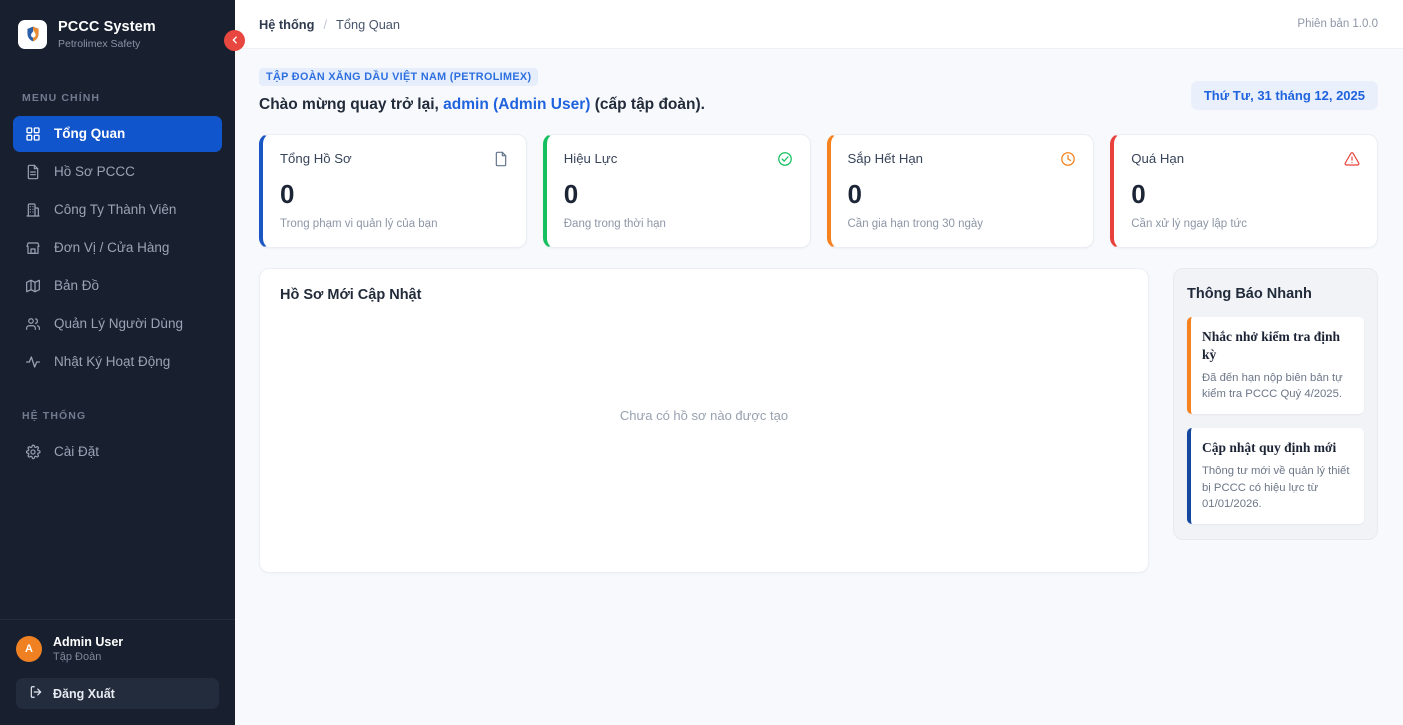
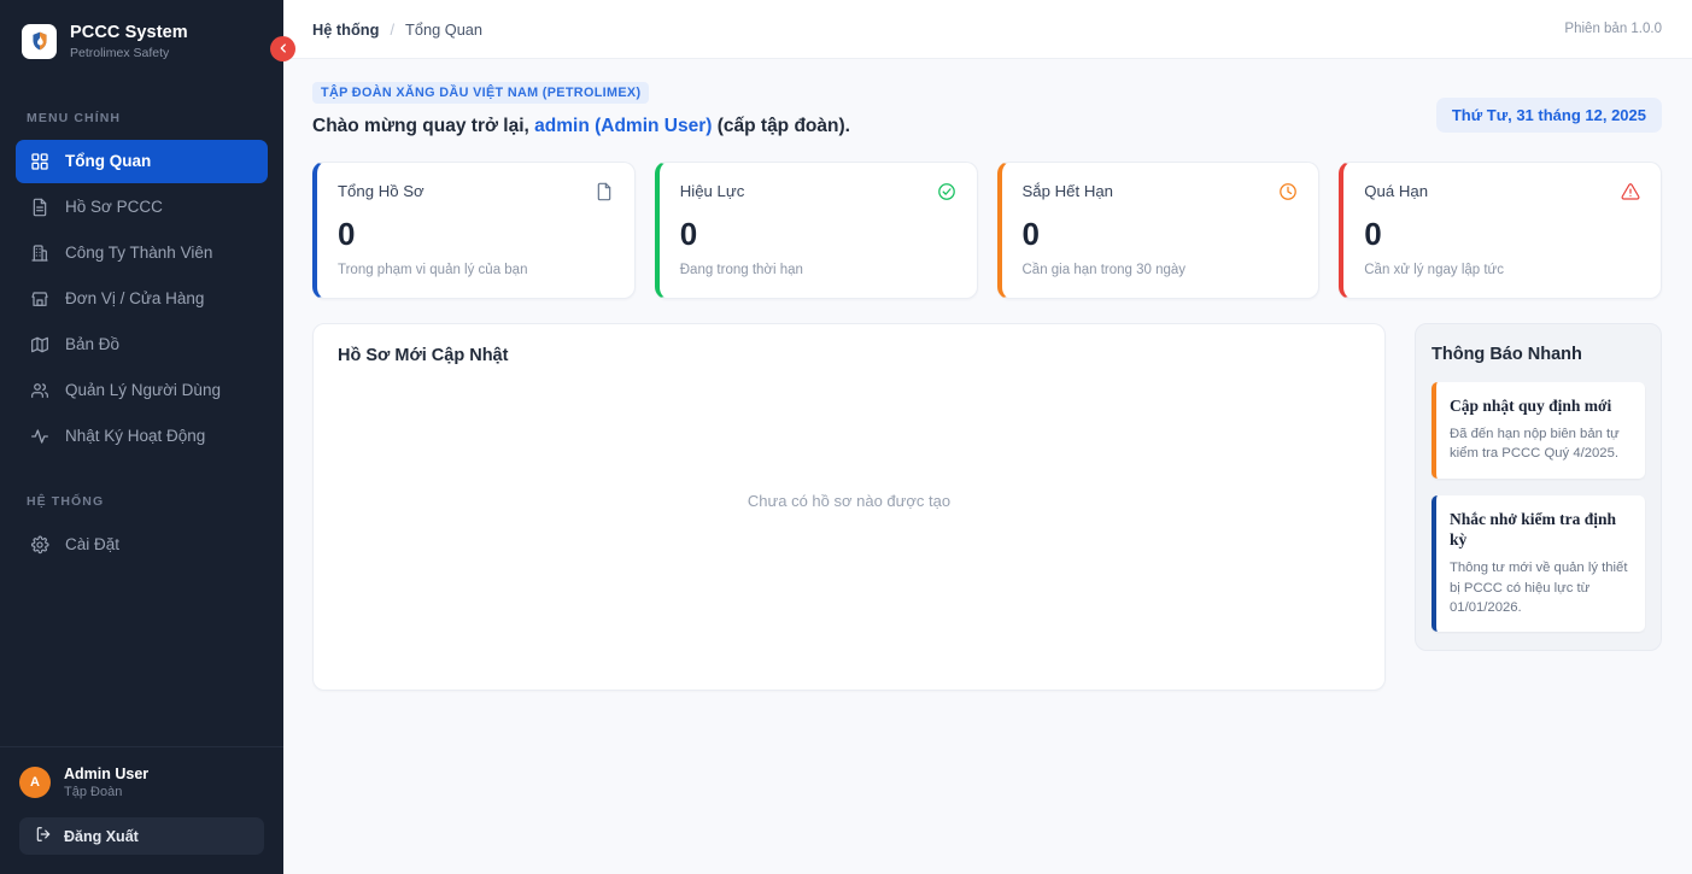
  PCCC System
  Petrolimex Safety
  MENU CHÍNH
  Tổng Quan
  Hồ Sơ PCCC
  Công Ty Thành Viên
  Đơn Vị / Cửa Hàng
  Bản Đồ
  Quản Lý Người Dùng
  Nhật Ký Hoạt Động
  HỆ THỐNG
  Cài Đặt
  A
  Admin User
  Tập Đoàn
  Đăng Xuất
  Hệ thống
  /
  Tổng Quan
  Phiên bản 1.0.0
  TẬP ĐOÀN XĂNG DẦU VIỆT NAM (PETROLIMEX)
  Chào mừng quay trở lại, admin (Admin User) (cấp tập đoàn).
  Thứ Tư, 31 tháng 12, 2025
  Tổng Hồ Sơ
  0
  Trong phạm vi quản lý của bạn
  Hiệu Lực
  0
  Đang trong thời hạn
  Sắp Hết Hạn
  0
  Cần gia hạn trong 30 ngày
  Quá Hạn
  0
  Cần xử lý ngay lập tức
  Hồ Sơ Mới Cập Nhật
  Chưa có hồ sơ nào được tạo
  Thông Báo Nhanh
- Nhắc nhở kiểm tra định kỳ
+ Cập nhật quy định mới
  Đã đến hạn nộp biên bản tự kiểm tra PCCC Quý 4/2025.
- Cập nhật quy định mới
+ Nhắc nhở kiểm tra định kỳ
  Thông tư mới về quản lý thiết bị PCCC có hiệu lực từ 01/01/2026.
